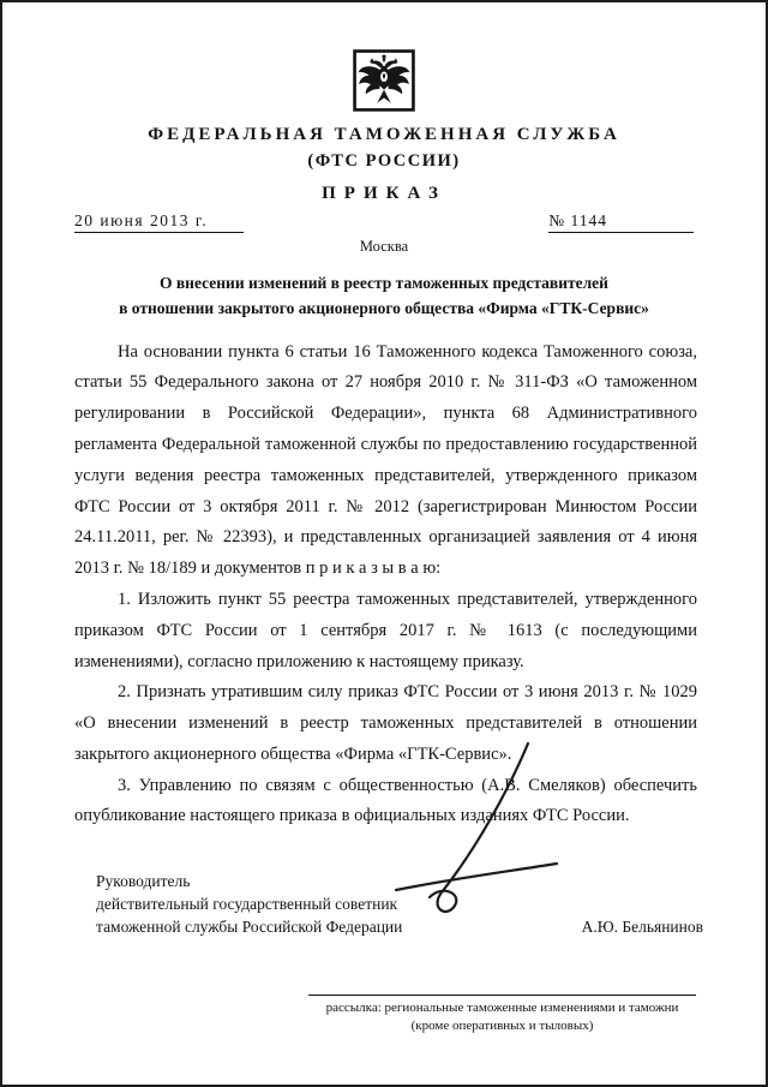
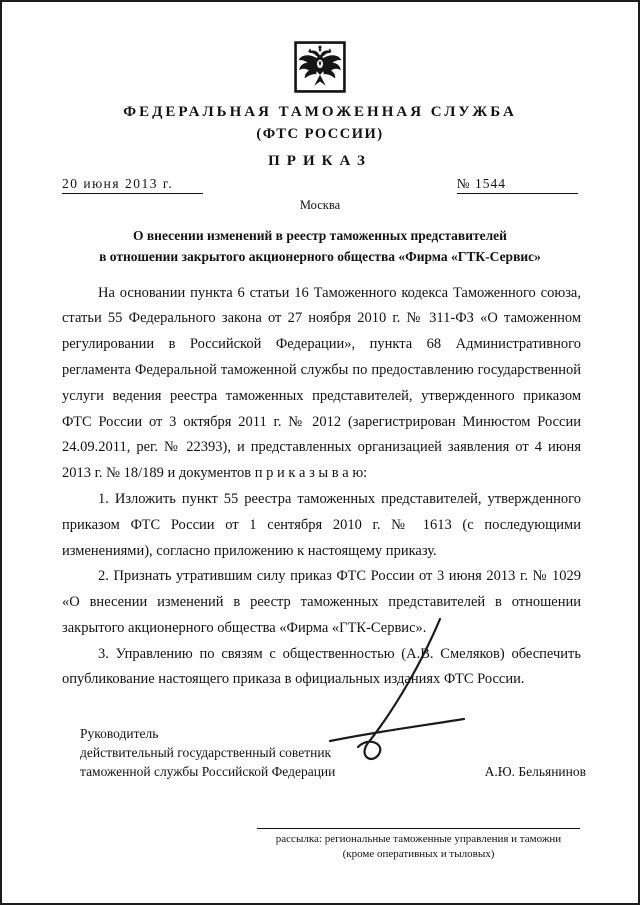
  ФЕДЕРАЛЬНАЯ ТАМОЖЕННАЯ СЛУЖБА
  (ФТС РОССИИ)
  ПРИКАЗ
  20 июня 2013 г.
- № 1144
+ № 1544
  Москва
  О внесении изменений в реестр таможенных представителей
  в отношении закрытого акционерного общества «Фирма «ГТК-Сервис»
- На основании пункта 6 статьи 16 Таможенного кодекса Таможенного союза, статьи 55 Федерального закона от 27 ноября 2010 г. № 311-ФЗ «О таможенном регулировании в Российской Федерации», пункта 68 Административного регламента Федеральной таможенной службы по предоставлению государственной услуги ведения реестра таможенных представителей, утвержденного приказом ФТС России от 3 октября 2011 г. № 2012 (зарегистрирован Минюстом России 24.11.2011, рег. № 22393), и представленных организацией заявления от 4 июня 2013 г. № 18/189 и документов п р и к а з ы в а ю:
+ На основании пункта 6 статьи 16 Таможенного кодекса Таможенного союза, статьи 55 Федерального закона от 27 ноября 2010 г. № 311-ФЗ «О таможенном регулировании в Российской Федерации», пункта 68 Административного регламента Федеральной таможенной службы по предоставлению государственной услуги ведения реестра таможенных представителей, утвержденного приказом ФТС России от 3 октября 2011 г. № 2012 (зарегистрирован Минюстом России 24.09.2011, рег. № 22393), и представленных организацией заявления от 4 июня 2013 г. № 18/189 и документов п р и к а з ы в а ю:
- 1. Изложить пункт 55 реестра таможенных представителей, утвержденного приказом ФТС России от 1 сентября 2017 г. № 1613 (с последующими изменениями), согласно приложению к настоящему приказу.
+ 1. Изложить пункт 55 реестра таможенных представителей, утвержденного приказом ФТС России от 1 сентября 2010 г. № 1613 (с последующими изменениями), согласно приложению к настоящему приказу.
  2. Признать утратившим силу приказ ФТС России от 3 июня 2013 г. № 1029 «О внесении изменений в реестр таможенных представителей в отношении закрытого акционерного общества «Фирма «ГТК-Сервис».
  3. Управлению по связям с общественностью (А.. Смеляков) обеспечить опубликование настоящего приказа в официальных изданиях ФТС России.
  Руководитель
  действительный государственный советник
  таможенной службы Российской Федерации
  А.Ю. Бельянинов
- рассылка: региональные таможенные изменениями и таможни
+ рассылка: региональные таможенные управления и таможни
  (кроме оперативных и тыловых)
